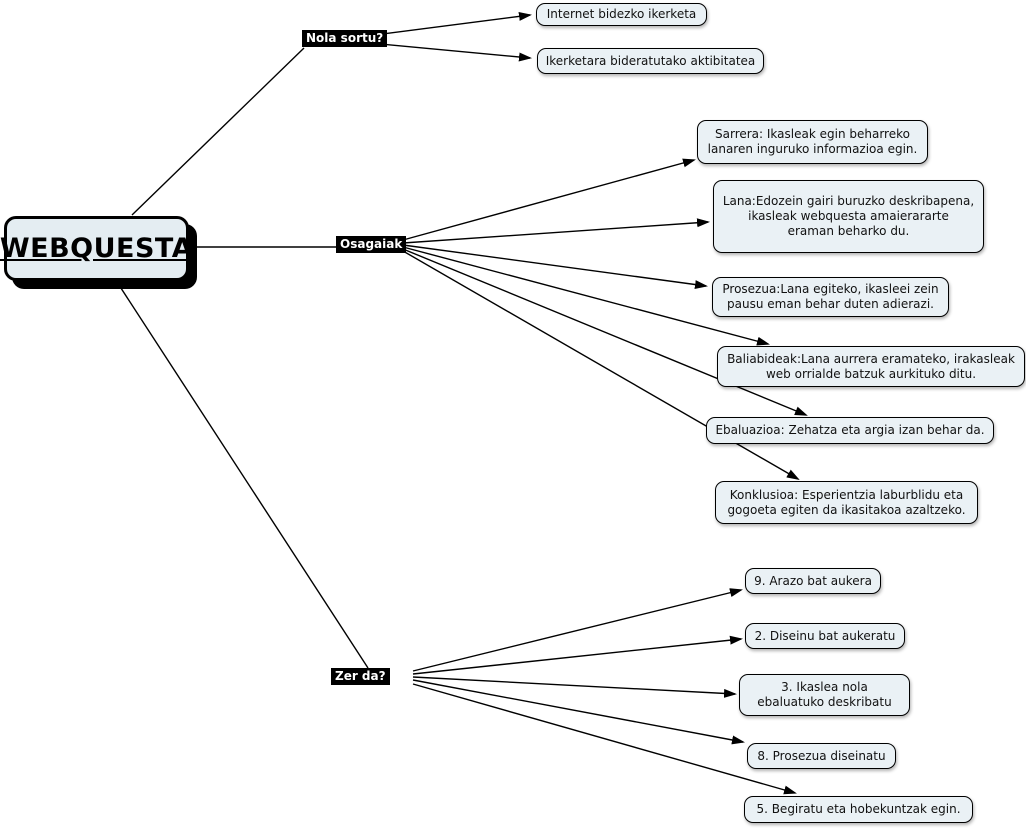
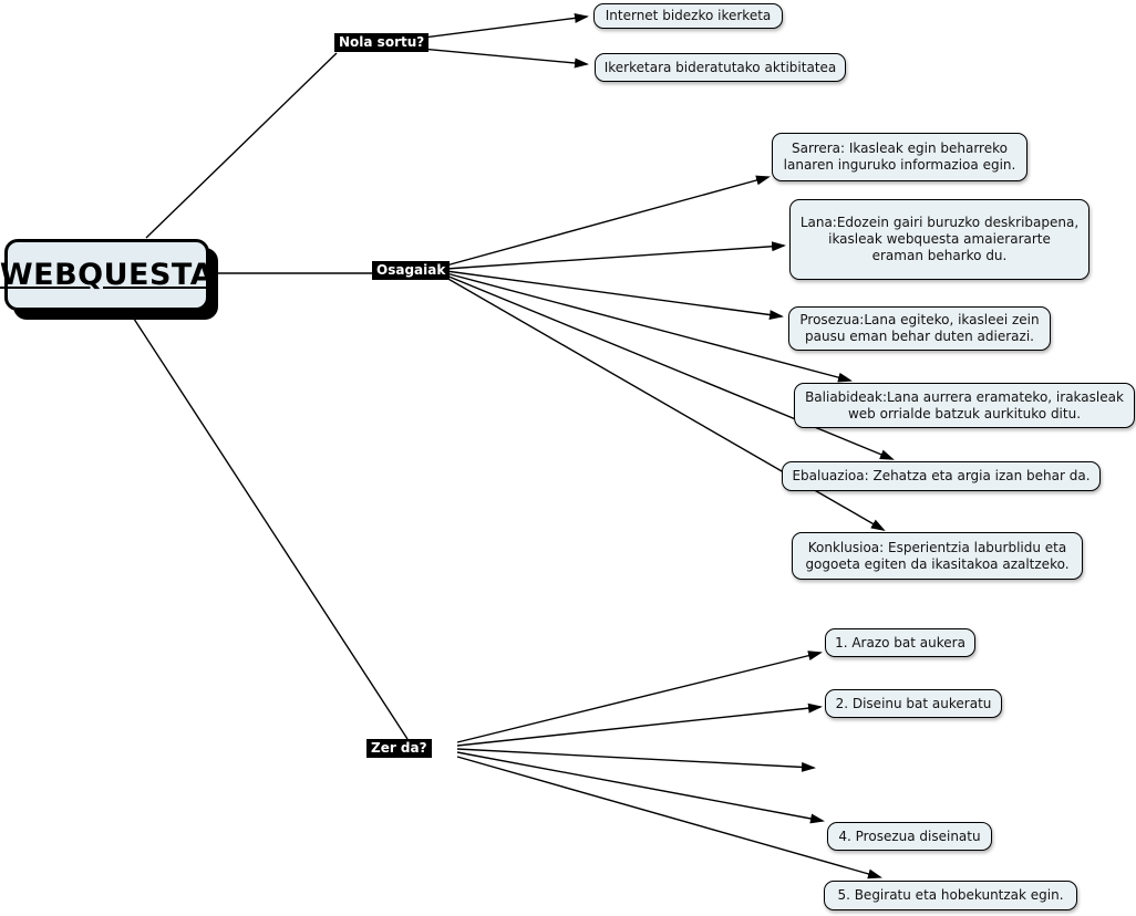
  WEBQUESTA
  Nola sortu?
  Osagaiak
  Zer da?
  Internet bidezko ikerketa
  Ikerketara bideratutako aktibitatea
  Sarrera: Ikasleak egin beharreko
  lanaren inguruko informazioa egin.
  Lana:Edozein gairi buruzko deskribapena,
  ikasleak webquesta amaierararte
  eraman beharko du.
  Prosezua:Lana egiteko, ikasleei zein
  pausu eman behar duten adierazi.
  Baliabideak:Lana aurrera eramateko, irakasleak
  web orrialde batzuk aurkituko ditu.
  Ebaluazioa: Zehatza eta argia izan behar da.
  Konklusioa: Esperientzia laburblidu eta
  gogoeta egiten da ikasitakoa azaltzeko.
- 9. Arazo bat aukera
+ 1. Arazo bat aukera
  2. Diseinu bat aukeratu
- 3. Ikaslea nola
- ebaluatuko deskribatu
- 8. Prosezua diseinatu
+ 4. Prosezua diseinatu
  5. Begiratu eta hobekuntzak egin.
